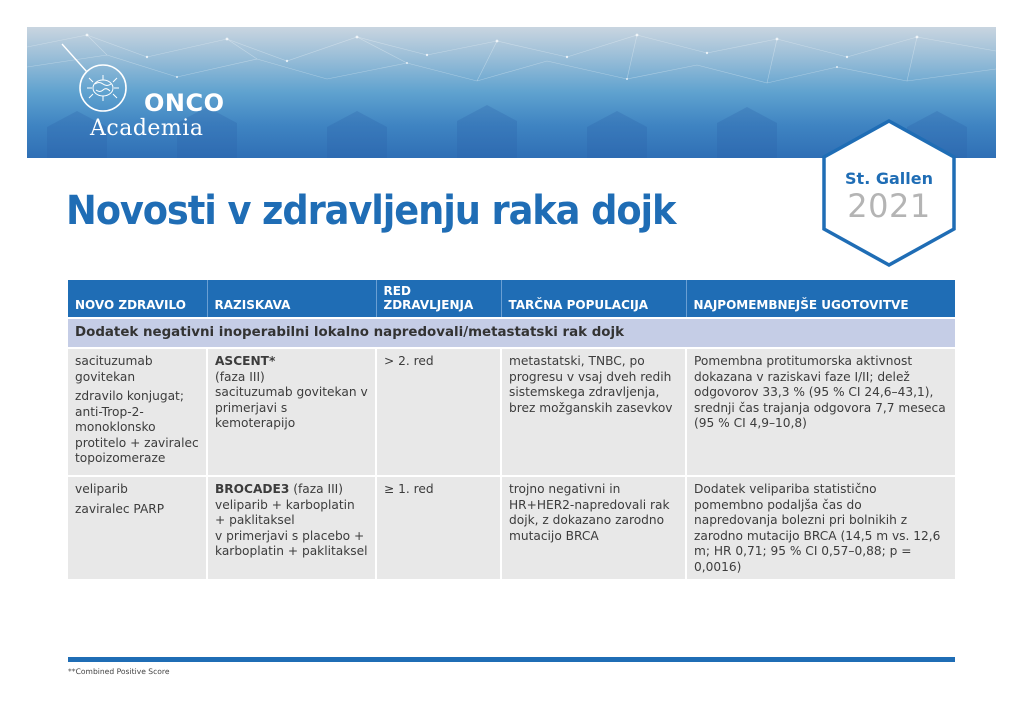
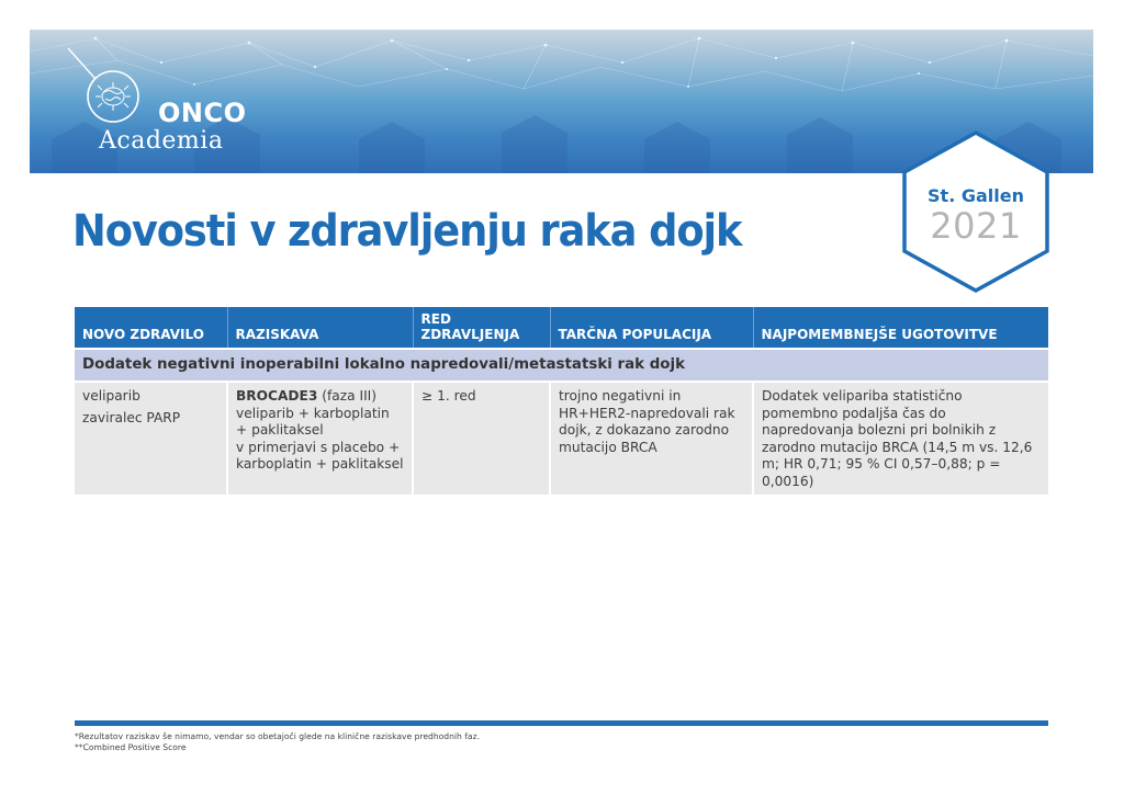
  ONCO
  Academia
  St. Gallen
  2021
  Novosti v zdravljenju raka dojk
  NOVO ZDRAVILO	RAZISKAVA	RED ZDRAVLJENJA	TARČNA POPULACIJA	NAJPOMEMBNEJŠE UGOTOVITVE
  Dodatek negativni inoperabilni lokalno napredovali/metastatski rak dojk
- sacituzumab govitekan zdravilo konjugat; anti-Trop-2-monoklonsko protitelo + zaviralec topoizomeraze	ASCENT* (faza III) sacituzumab govitekan v primerjavi s kemoterapijo	> 2. red	metastatski, TNBC, po progresu v vsaj dveh redih sistemskega zdravljenja, brez možganskih zasevkov	Pomembna protitumorska aktivnost dokazana v raziskavi faze I/II; delež odgovorov 33,3 % (95 % CI 24,6–43,1), srednji čas trajanja odgovora 7,7 meseca (95 % CI 4,9–10,8)
  veliparib zaviralec PARP	BROCADE3 (faza III) veliparib + karboplatin + paklitaksel v primerjavi s placebo + karboplatin + paklitaksel	≥ 1. red	trojno negativni in HR+HER2-napredovali rak dojk, z dokazano zarodno mutacijo BRCA	Dodatek veliparibа statistično pomembno podaljša čas do napredovanja bolezni pri bolnikih z zarodno mutacijo BRCA (14,5 m vs. 12,6 m; HR 0,71; 95 % CI 0,57–0,88; p = 0,0016)
+ *Rezultatov raziskav še nimamo, vendar so obetajoči glede na klinične raziskave predhodnih faz.
  **Combined Positive Score
